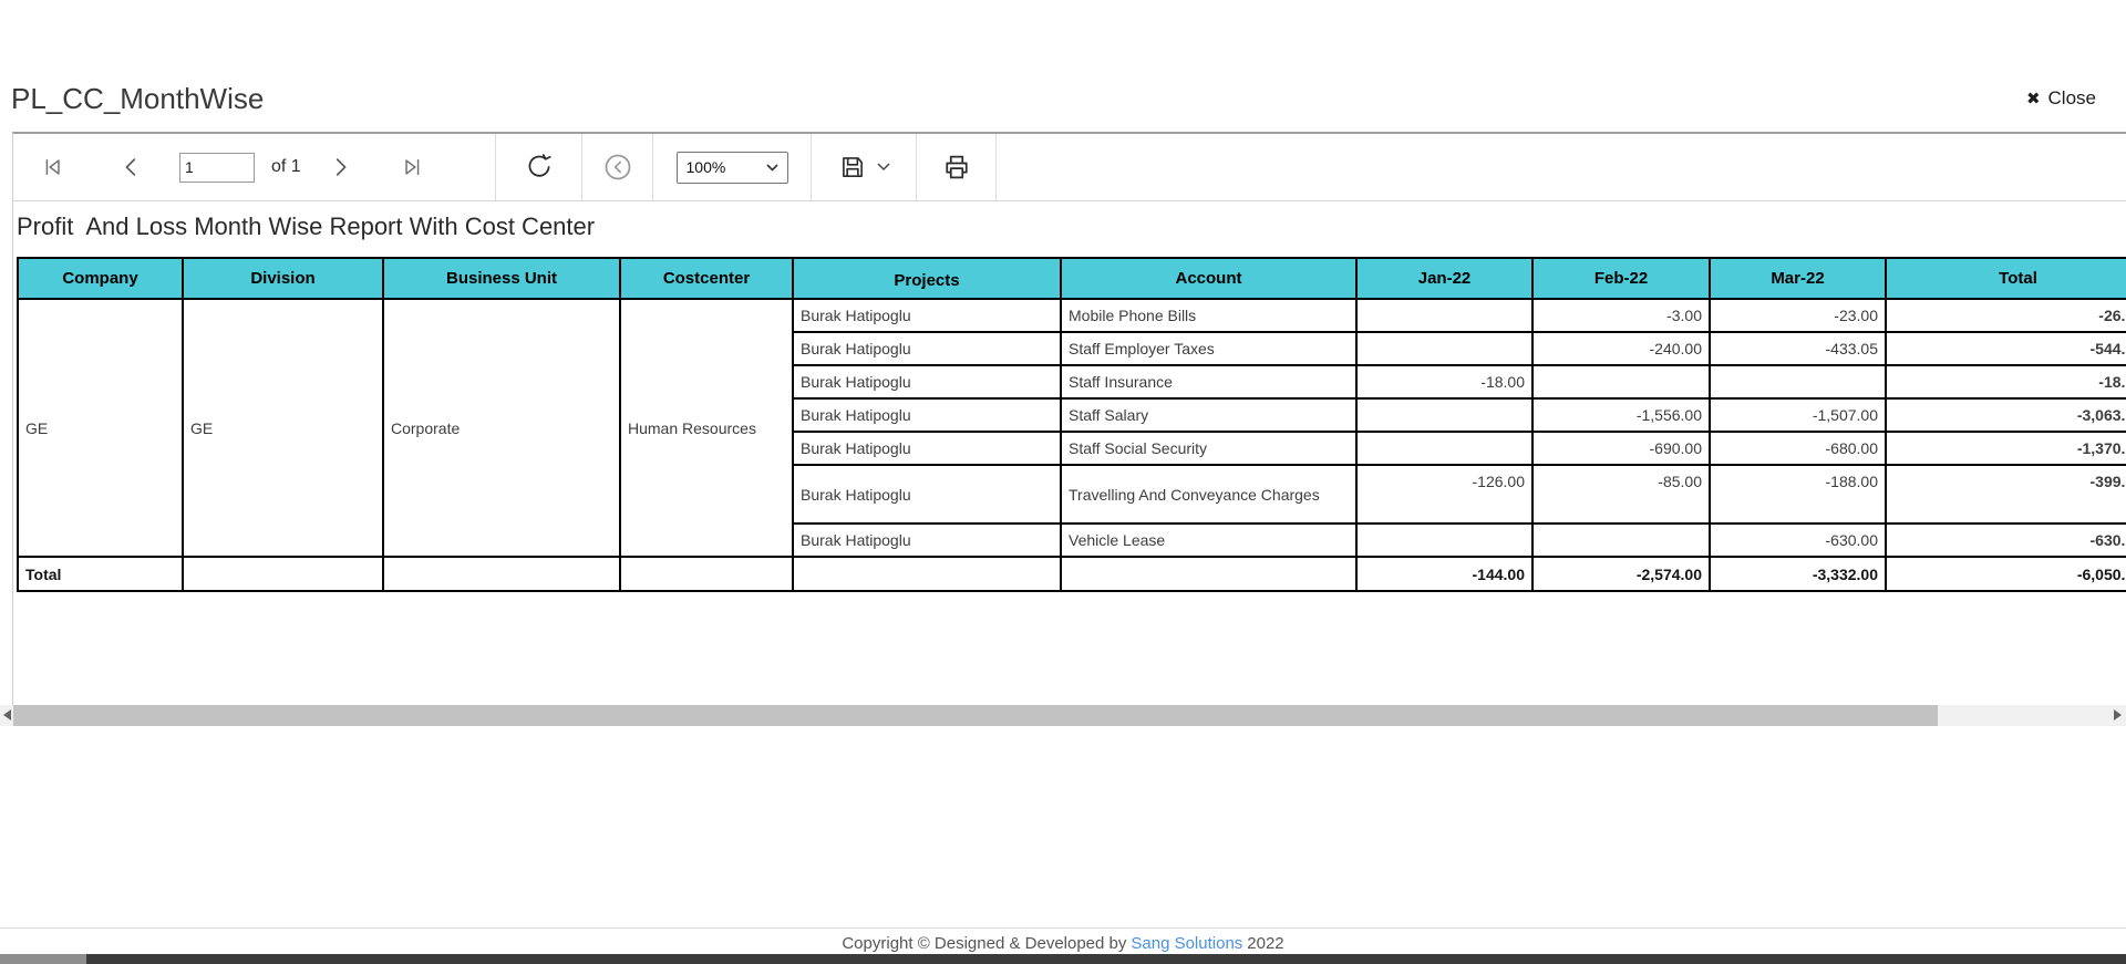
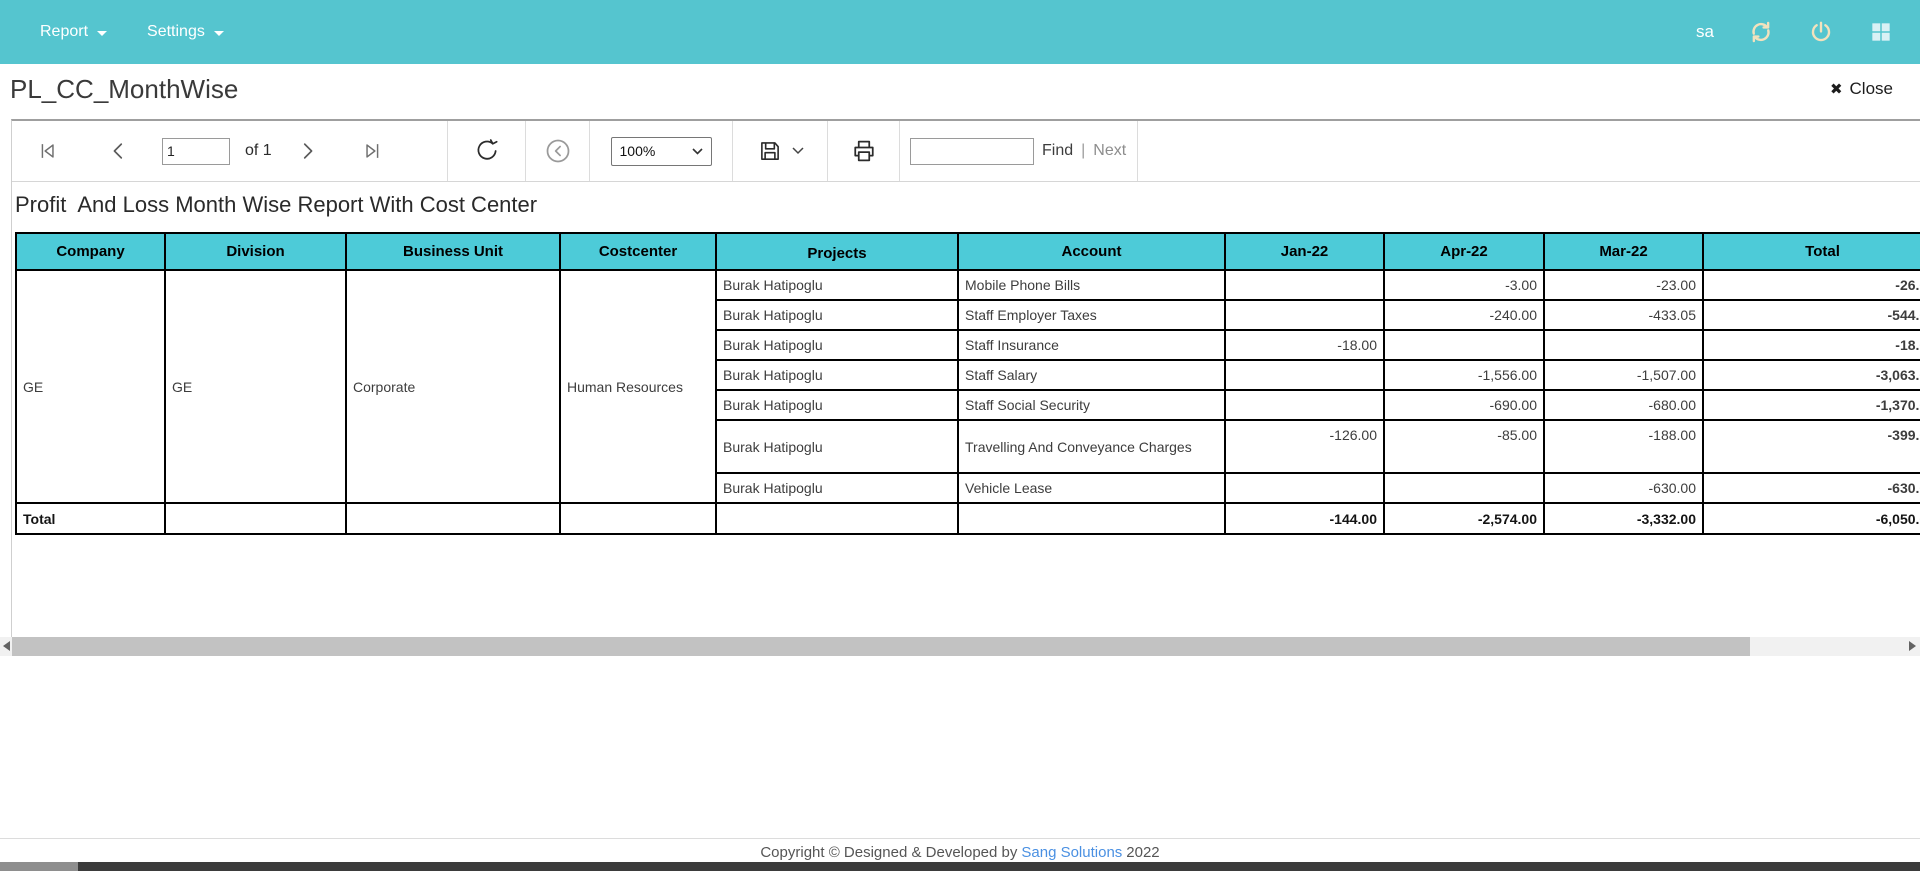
+ Report
+ Settings
+ sa
  PL_CC_MonthWise
  ✖
  Close
  1
  of 1
  100%
+ Find
+ |
+ Next
  Profit And Loss Month Wise Report With Cost Center
- Company	Division	Business Unit	Costcenter	Projects	Account	Jan-22	Feb-22	Mar-22	Total
+ Company	Division	Business Unit	Costcenter	Projects	Account	Jan-22	Apr-22	Mar-22	Total
  GE	GE	Corporate	Human Resources	Burak Hatipoglu	Mobile Phone Bills		-3.00	-23.00	-26.
  Burak Hatipoglu	Staff Employer Taxes		-240.00	-433.05	-544.
  Burak Hatipoglu	Staff Insurance	-18.00			-18.
  Burak Hatipoglu	Staff Salary		-1,556.00	-1,507.00	-3,063.
  Burak Hatipoglu	Staff Social Security		-690.00	-680.00	-1,370.
  Burak Hatipoglu	Travelling And Conveyance Charges	-126.00	-85.00	-188.00	-399.
  Burak Hatipoglu	Vehicle Lease			-630.00	-630.
  Total						-144.00	-2,574.00	-3,332.00	-6,050.
  Copyright © Designed & Developed by Sang Solutions 2022
